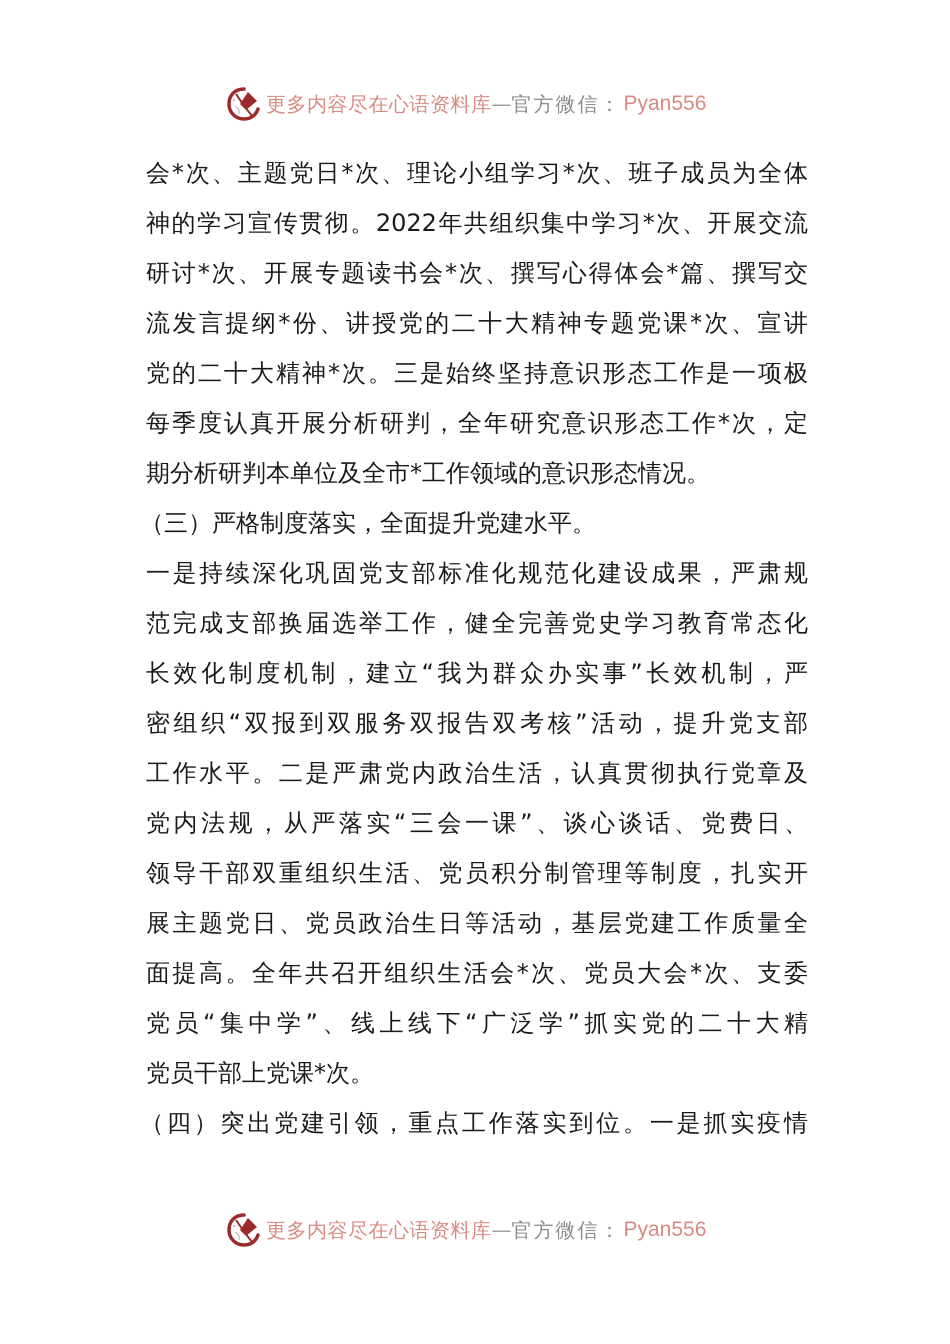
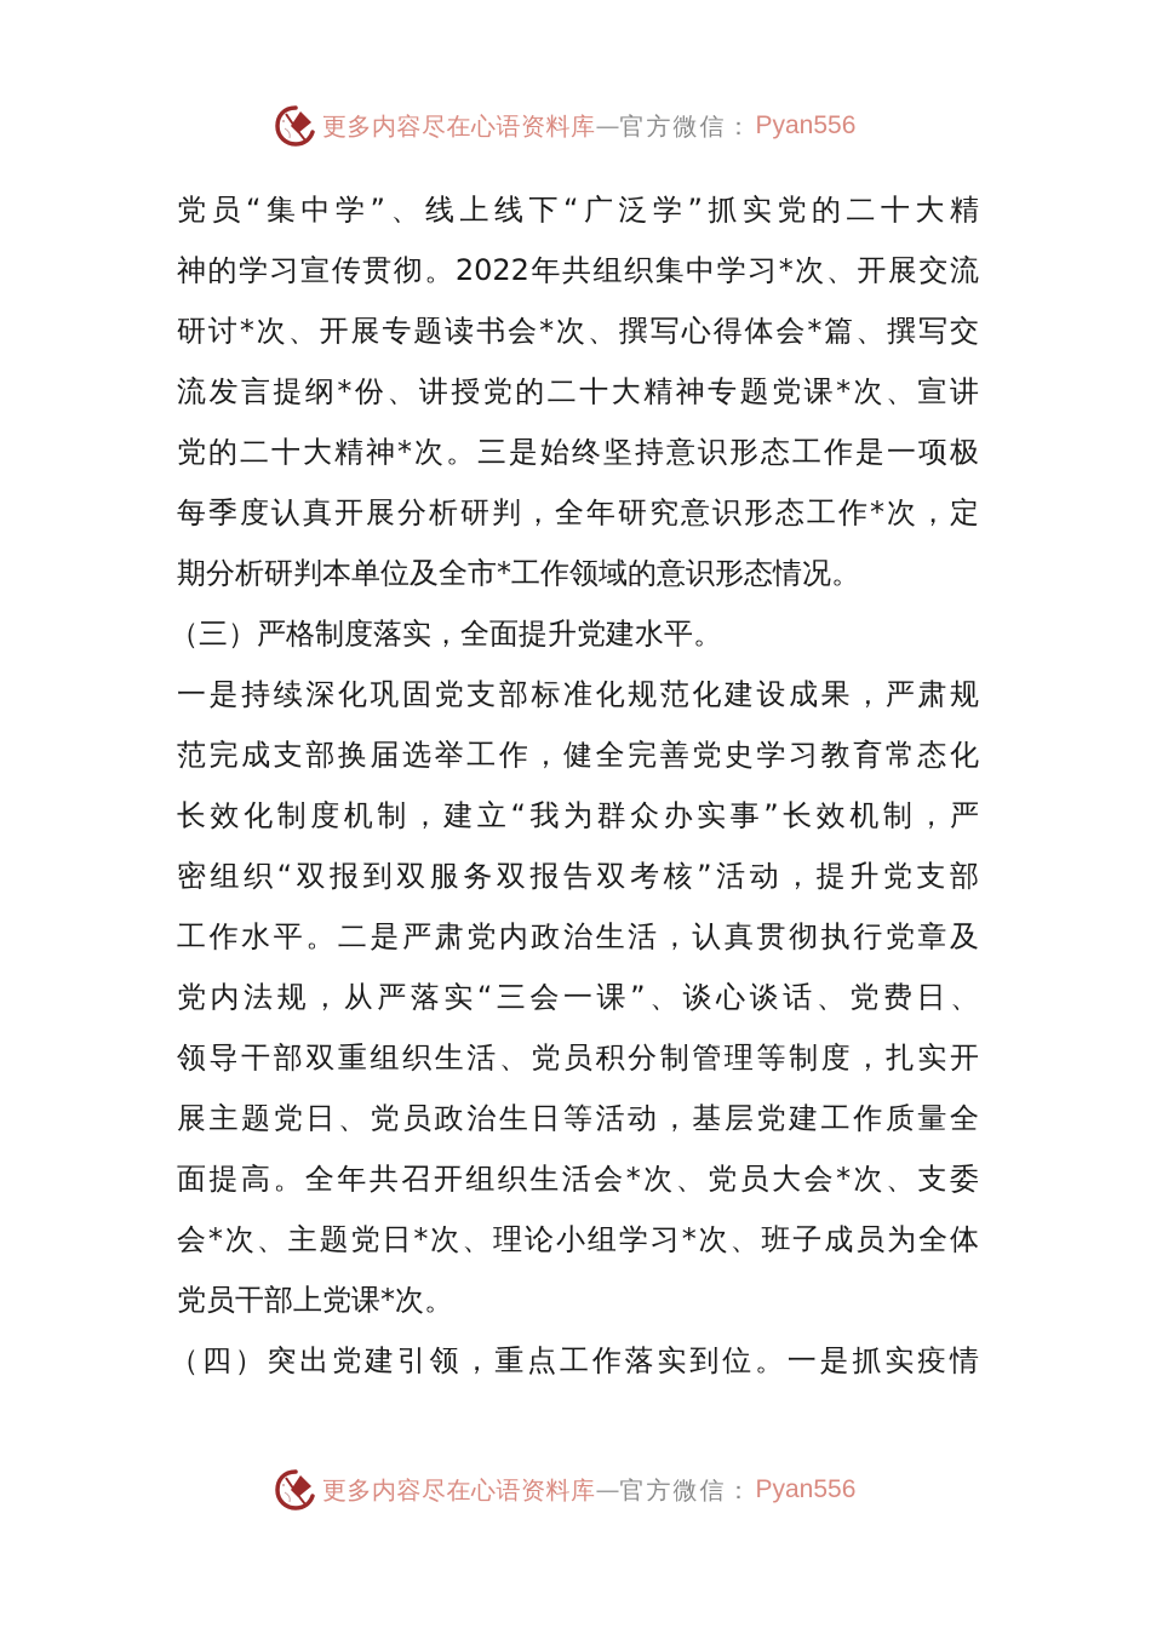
  更多内容尽在心语资料库
  —
  官方微信：
  Pyan556
- 会*次、主题党日*次、理论小组学习*次、班子成员为全体
+ 党员“集中学”、线上线下“广泛学”抓实党的二十大精
  神的学习宣传贯彻。2022年共组织集中学习*次、开展交流
  研讨*次、开展专题读书会*次、撰写心得体会*篇、撰写交
  流发言提纲*份、讲授党的二十大精神专题党课*次、宣讲
  党的二十大精神*次。三是始终坚持意识形态工作是一项极
  每季度认真开展分析研判，全年研究意识形态工作*次，定
  期分析研判本单位及全市*工作领域的意识形态情况。
  （三）严格制度落实，全面提升党建水平。
  一是持续深化巩固党支部标准化规范化建设成果，严肃规
  范完成支部换届选举工作，健全完善党史学习教育常态化
  长效化制度机制，建立“我为群众办实事”长效机制，严
  密组织“双报到双服务双报告双考核”活动，提升党支部
  工作水平。二是严肃党内政治生活，认真贯彻执行党章及
  党内法规，从严落实“三会一课”、谈心谈话、党费日、
  领导干部双重组织生活、党员积分制管理等制度，扎实开
  展主题党日、党员政治生日等活动，基层党建工作质量全
  面提高。全年共召开组织生活会*次、党员大会*次、支委
- 党员“集中学”、线上线下“广泛学”抓实党的二十大精
+ 会*次、主题党日*次、理论小组学习*次、班子成员为全体
  党员干部上党课*次。
  （四）突出党建引领，重点工作落实到位。一是抓实疫情
  更多内容尽在心语资料库
  —
  官方微信：
  Pyan556
